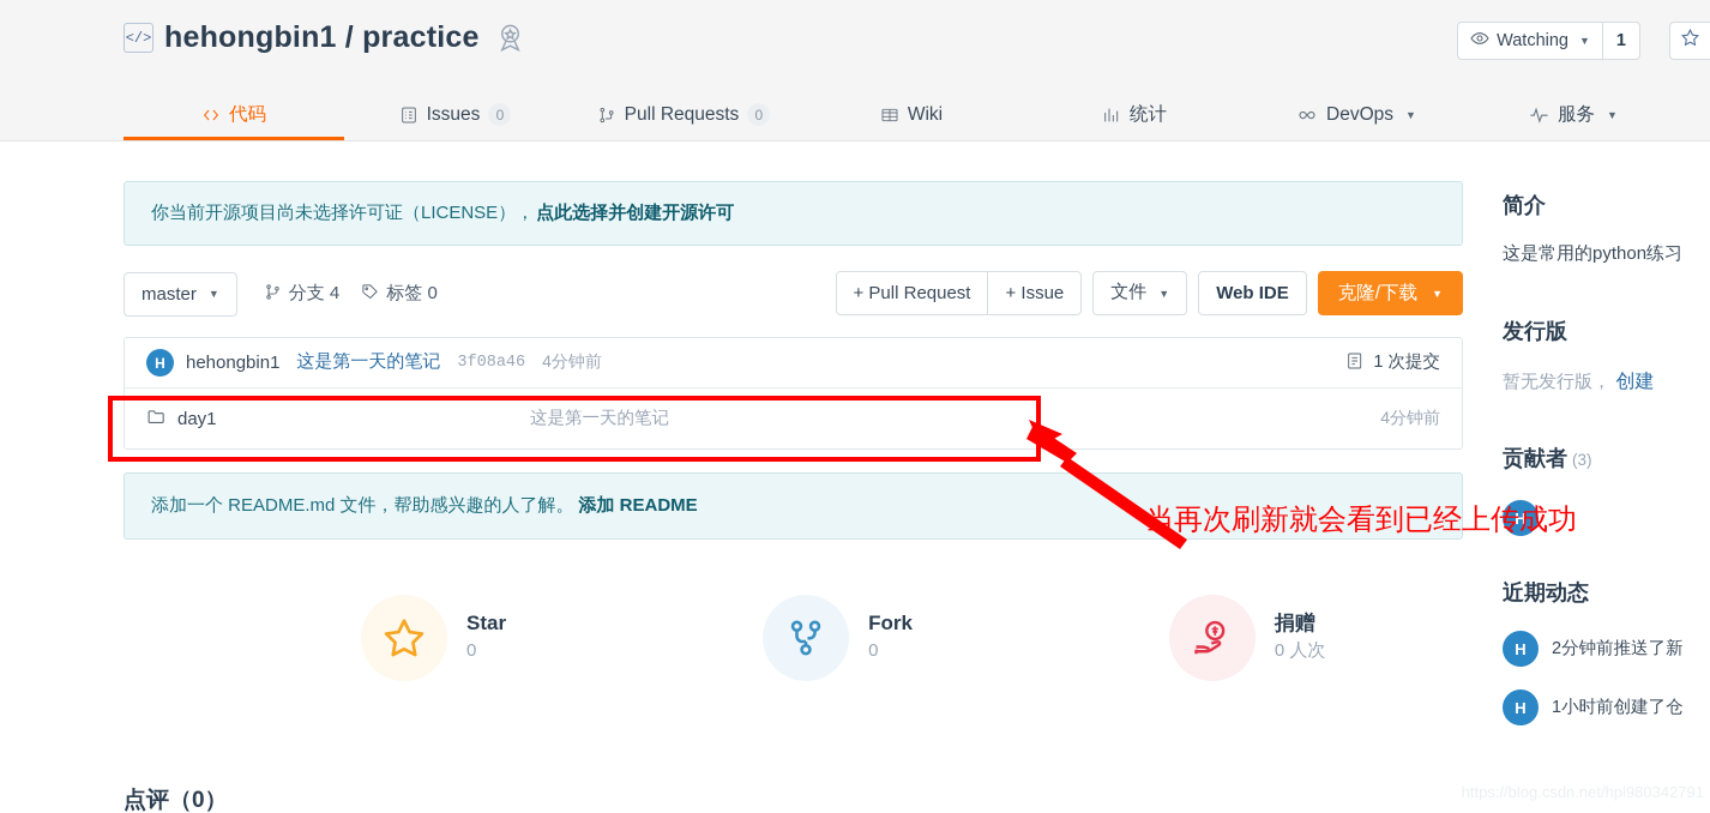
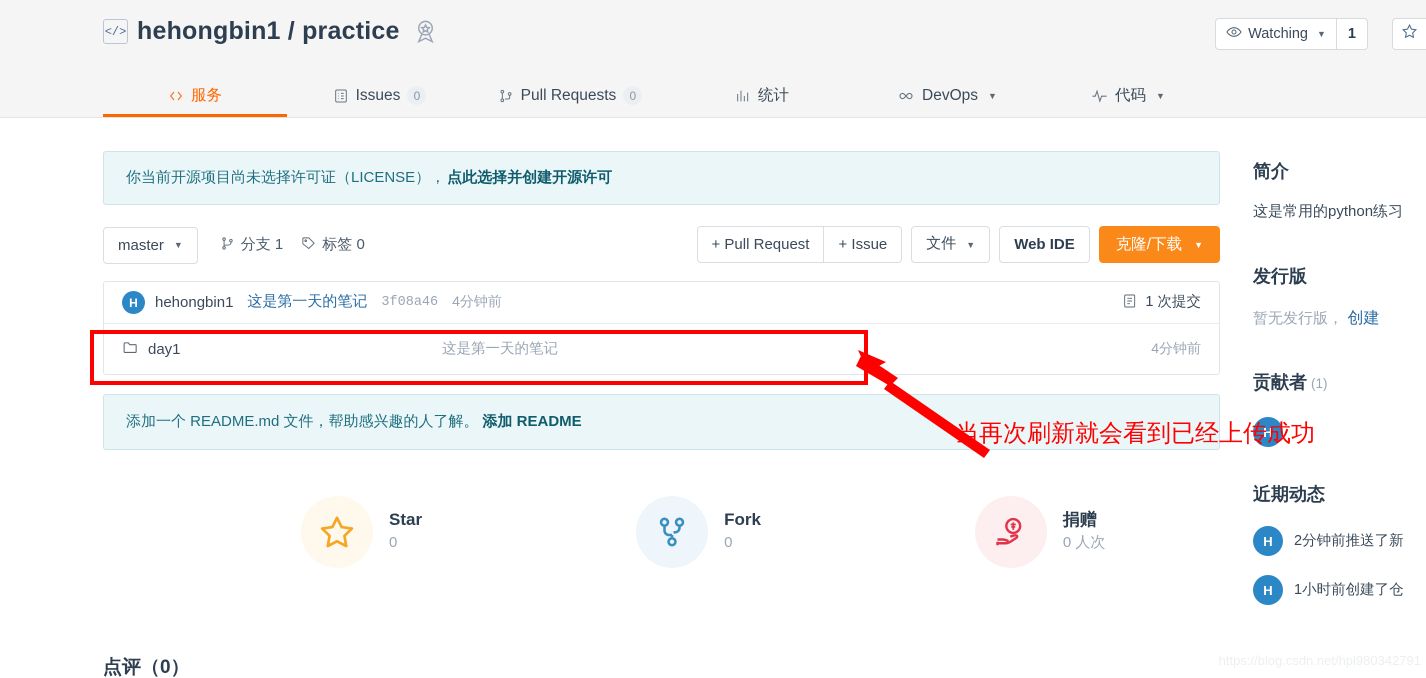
  </>
  hehongbin1 / practice
  Watching
  ▼
  1
- 代码
+ 服务
  Issues
  0
  Pull Requests
  0
- Wiki
  统计
  DevOps
  ▼
- 服务
+ 代码
  ▼
  你当前开源项目尚未选择许可证（LICENSE），
  点此选择并创建开源许可
  master
  ▼
- 分支 4
+ 分支 1
  标签 0
  + Pull Request
  + Issue
  文件
  ▼
  Web IDE
  克隆/下载
  ▼
  H
  hehongbin1
  这是第一天的笔记
  3f08a46
  4分钟前
  1 次提交
  day1
  这是第一天的笔记
  4分钟前
  添加一个 README.md 文件，帮助感兴趣的人了解。
  添加 README
  Star
  0
  Fork
  0
  捐赠
  0 人次
  点评（0）
  简介
  这是常用的python练习
  发行版
  暂无发行版， 创建
- 贡献者 (3)
+ 贡献者 (1)
  H
  近期动态
  H
  2分钟前推送了新
  H
  1小时前创建了仓
  当再次刷新就会看到已经上传成功
